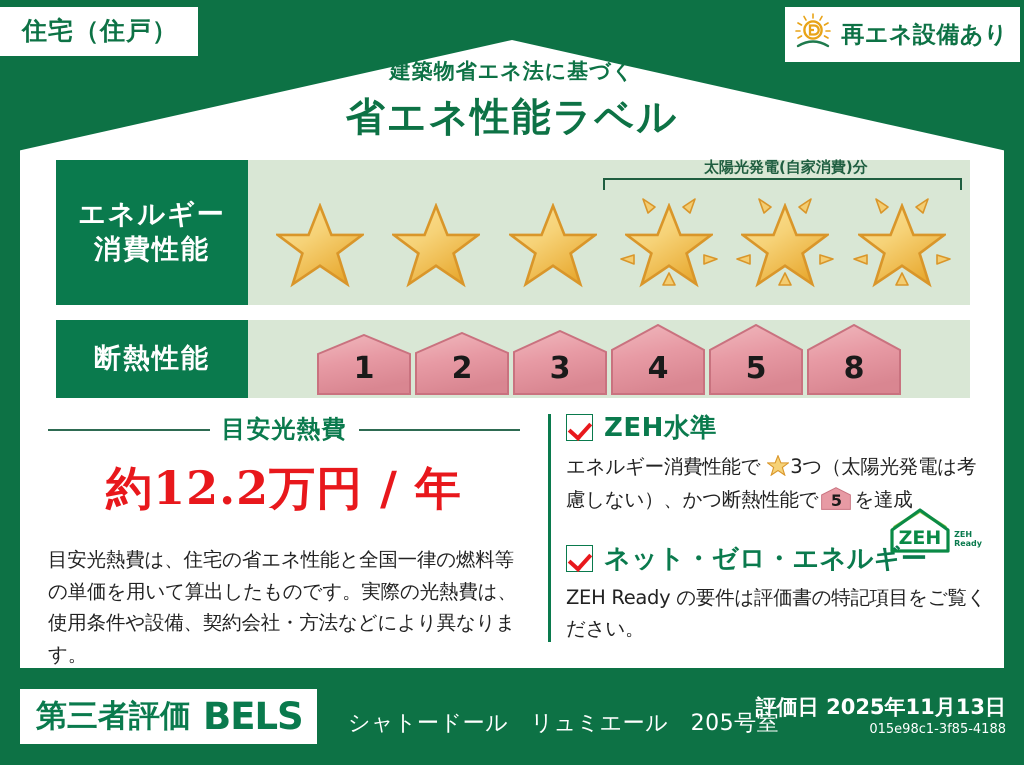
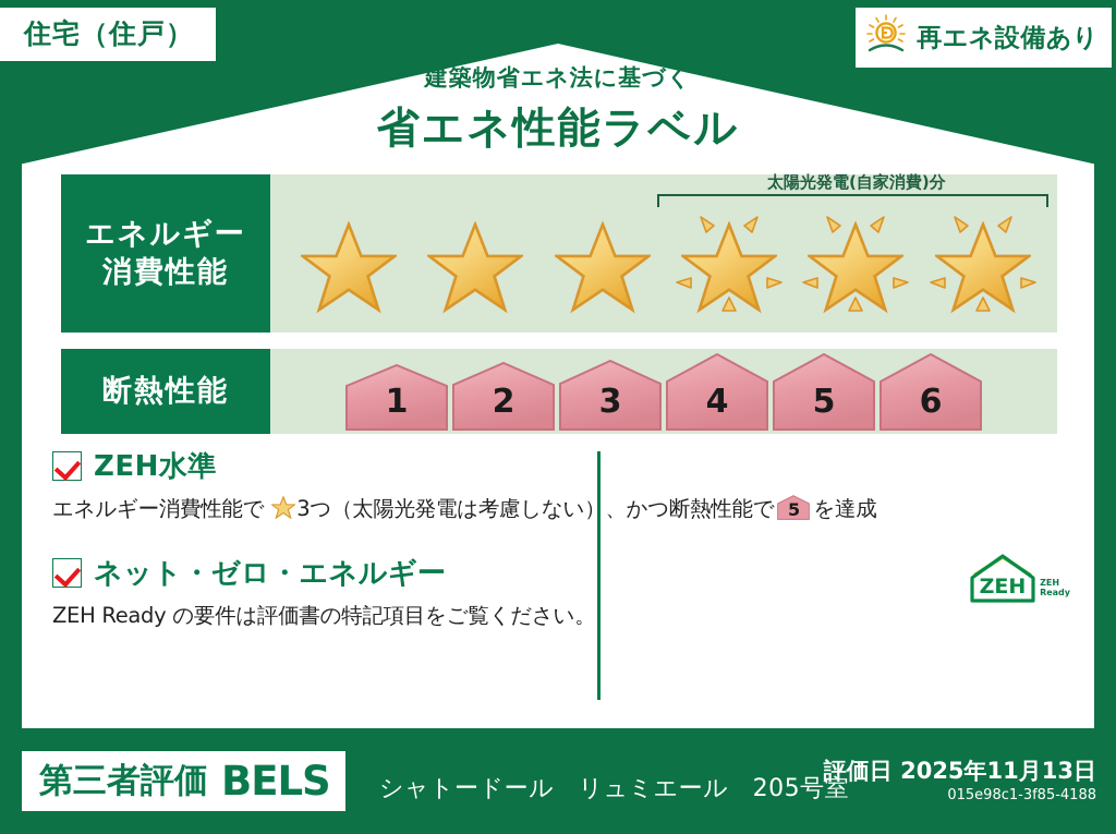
  住宅（住戸）
  再エネ設備あり
  建築物省エネ法に基づく
  省エネ性能ラベル
  エネルギー
  消費性能
  太陽光発電(自家消費)分
  断熱性能
  1
  2
  3
  4
  5
- 8
+ 6
- 目安光熱費
- 約12.2万円 / 年
- 目安光熱費は、住宅の省エネ性能と全国一律の燃料等の単価を用いて算出したものです。実際の光熱費は、使用条件や設備、契約会社・方法などにより異なります。
  ZEH水準
  エネルギー消費性能で 3つ（太陽光発電は考慮しない）、かつ断熱性能で
  5
  を達成
  ネット・ゼロ・エネルギー
  ZEH
  ZEH
  Ready
  ZEH Ready の要件は評価書の特記項目をご覧ください。
  第三者評価
  BELS
  シャトードール リュミエール 205号室
  評価日 2025年11月13日
  015e98c1-3f85-4188
